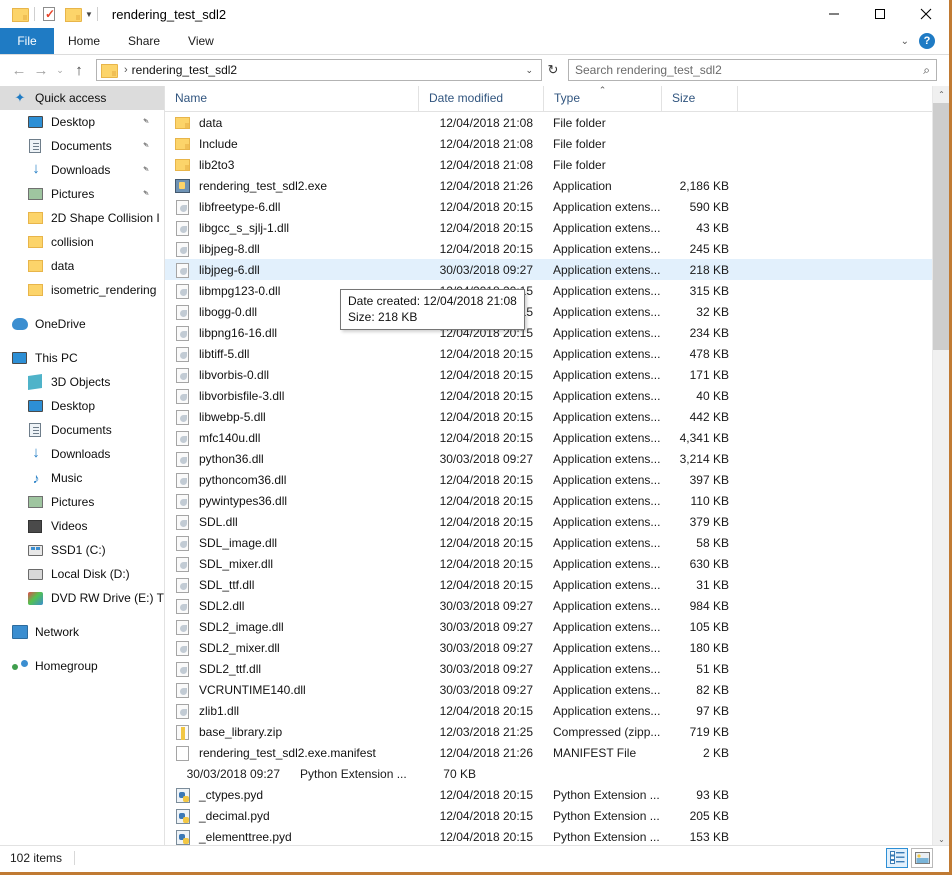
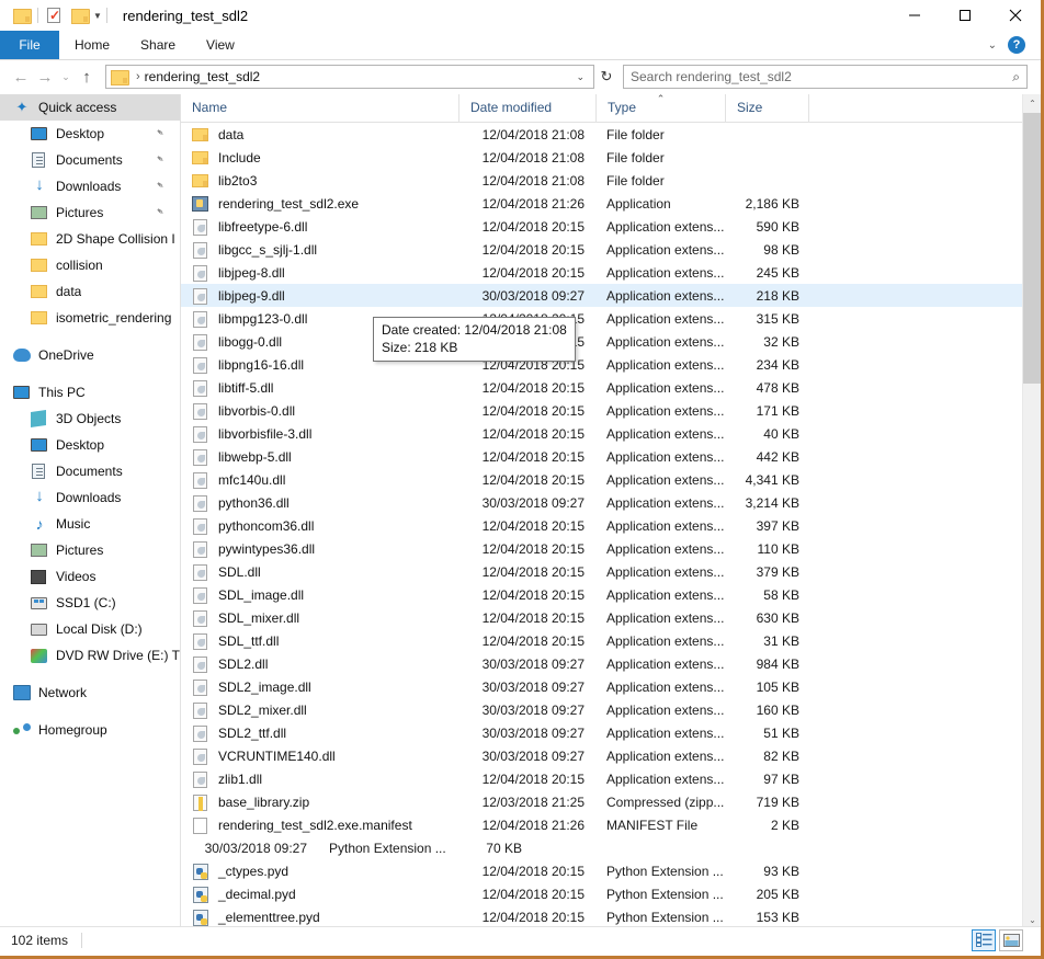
  ✓
  ▼
  rendering_test_sdl2
  File
  Home
  Share
  View
  ⌄
  ?
  ←
  →
  ⌄
  ↑
  ›
  rendering_test_sdl2
  ⌄
  ↻
  Search rendering_test_sdl2
  ⌕
  ✦
  Quick access
  Desktop
  Documents
  ↓
  Downloads
  Pictures
  2D Shape Collision I
  collision
  data
  isometric_rendering
  OneDrive
  This PC
  3D Objects
  Desktop
  Documents
  ↓
  Downloads
  ♪
  Music
  Pictures
  Videos
  SSD1 (C:)
  Local Disk (D:)
  DVD RW Drive (E:) T
  Network
  Homegroup
  Name
  Date modified
  ⌃
  Type
  Size
  data
  12/04/2018 21:08
  File folder
  Include
  12/04/2018 21:08
  File folder
  lib2to3
  12/04/2018 21:08
  File folder
  rendering_test_sdl2.exe
  12/04/2018 21:26
  Application
  2,186 KB
  libfreetype-6.dll
  12/04/2018 20:15
  Application extens...
  590 KB
  libgcc_s_sjlj-1.dll
  12/04/2018 20:15
  Application extens...
- 43 KB
+ 98 KB
  libjpeg-8.dll
  12/04/2018 20:15
  Application extens...
  245 KB
- libjpeg-6.dll
+ libjpeg-9.dll
  30/03/2018 09:27
  Application extens...
  218 KB
  libmpg123-0.dll
  Application extens...
  315 KB
  libogg-0.dll
  Application extens...
  32 KB
  libpng16-16.dll
  12/04/2018 20:15
  Application extens...
  234 KB
  libtiff-5.dll
  12/04/2018 20:15
  Application extens...
  478 KB
  libvorbis-0.dll
  12/04/2018 20:15
  Application extens...
  171 KB
  libvorbisfile-3.dll
  12/04/2018 20:15
  Application extens...
  40 KB
  libwebp-5.dll
  12/04/2018 20:15
  Application extens...
  442 KB
  mfc140u.dll
  12/04/2018 20:15
  Application extens...
  4,341 KB
  python36.dll
  30/03/2018 09:27
  Application extens...
  3,214 KB
  pythoncom36.dll
  12/04/2018 20:15
  Application extens...
  397 KB
  pywintypes36.dll
  12/04/2018 20:15
  Application extens...
  110 KB
  SDL.dll
  12/04/2018 20:15
  Application extens...
  379 KB
  SDL_image.dll
  12/04/2018 20:15
  Application extens...
  58 KB
  SDL_mixer.dll
  12/04/2018 20:15
  Application extens...
  630 KB
  SDL_ttf.dll
  12/04/2018 20:15
  Application extens...
  31 KB
  SDL2.dll
  30/03/2018 09:27
  Application extens...
  984 KB
  SDL2_image.dll
  30/03/2018 09:27
  Application extens...
  105 KB
  SDL2_mixer.dll
  30/03/2018 09:27
  Application extens...
- 180 KB
+ 160 KB
  SDL2_ttf.dll
  30/03/2018 09:27
  Application extens...
  51 KB
  VCRUNTIME140.dll
  30/03/2018 09:27
  Application extens...
  82 KB
  zlib1.dll
  12/04/2018 20:15
  Application extens...
  97 KB
  base_library.zip
  12/03/2018 21:25
  Compressed (zipp...
  719 KB
  rendering_test_sdl2.exe.manifest
  12/04/2018 21:26
  MANIFEST File
  2 KB
  30/03/2018 09:27
  Python Extension ...
  70 KB
  _ctypes.pyd
  12/04/2018 20:15
  Python Extension ...
  93 KB
  _decimal.pyd
  12/04/2018 20:15
  Python Extension ...
  205 KB
  _elementtree.pyd
  12/04/2018 20:15
  Python Extension ...
  153 KB
  Date created: 12/04/2018 21:08
  Size: 218 KB
  ⌃
  ⌄
  102 items
